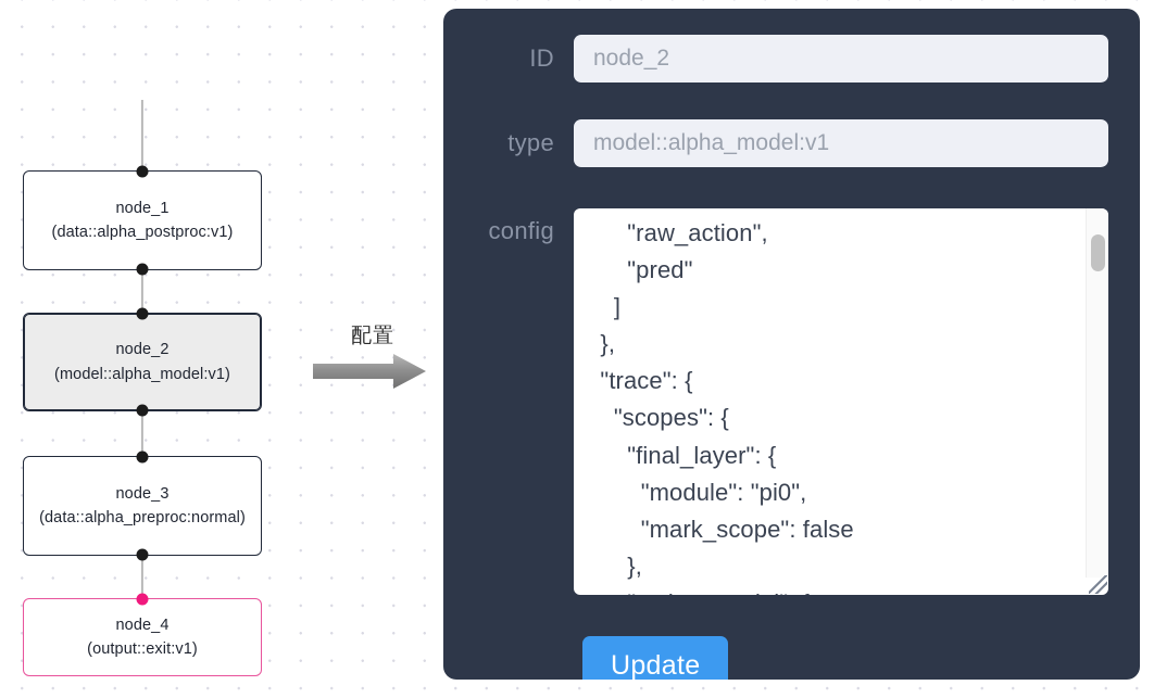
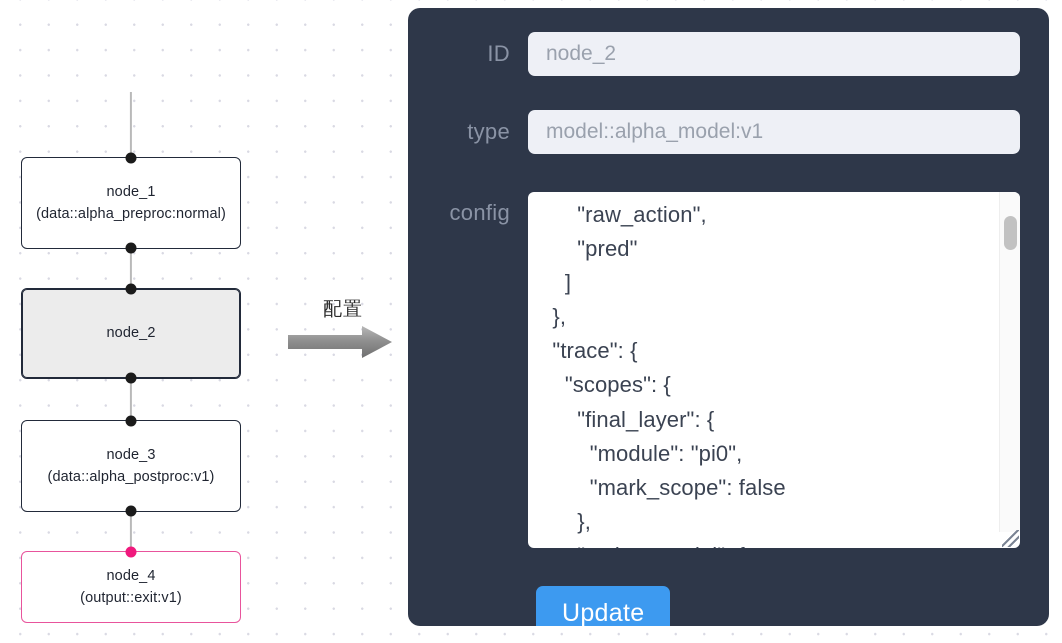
  node_1
- (data::alpha_postproc:v1)
+ (data::alpha_preproc:normal)
  node_2
- (model::alpha_model:v1)
  node_3
- (data::alpha_preproc:normal)
+ (data::alpha_postproc:v1)
  node_4
  (output::exit:v1)
  配置
  ID
  node_2
  type
  model::alpha_model:v1
  config
  "raw_action",
  "pred"
  ]
  },
  "trace": {
  "scopes": {
  "final_layer": {
  "module": "pi0",
  "mark_scope": false
  },
  Update
